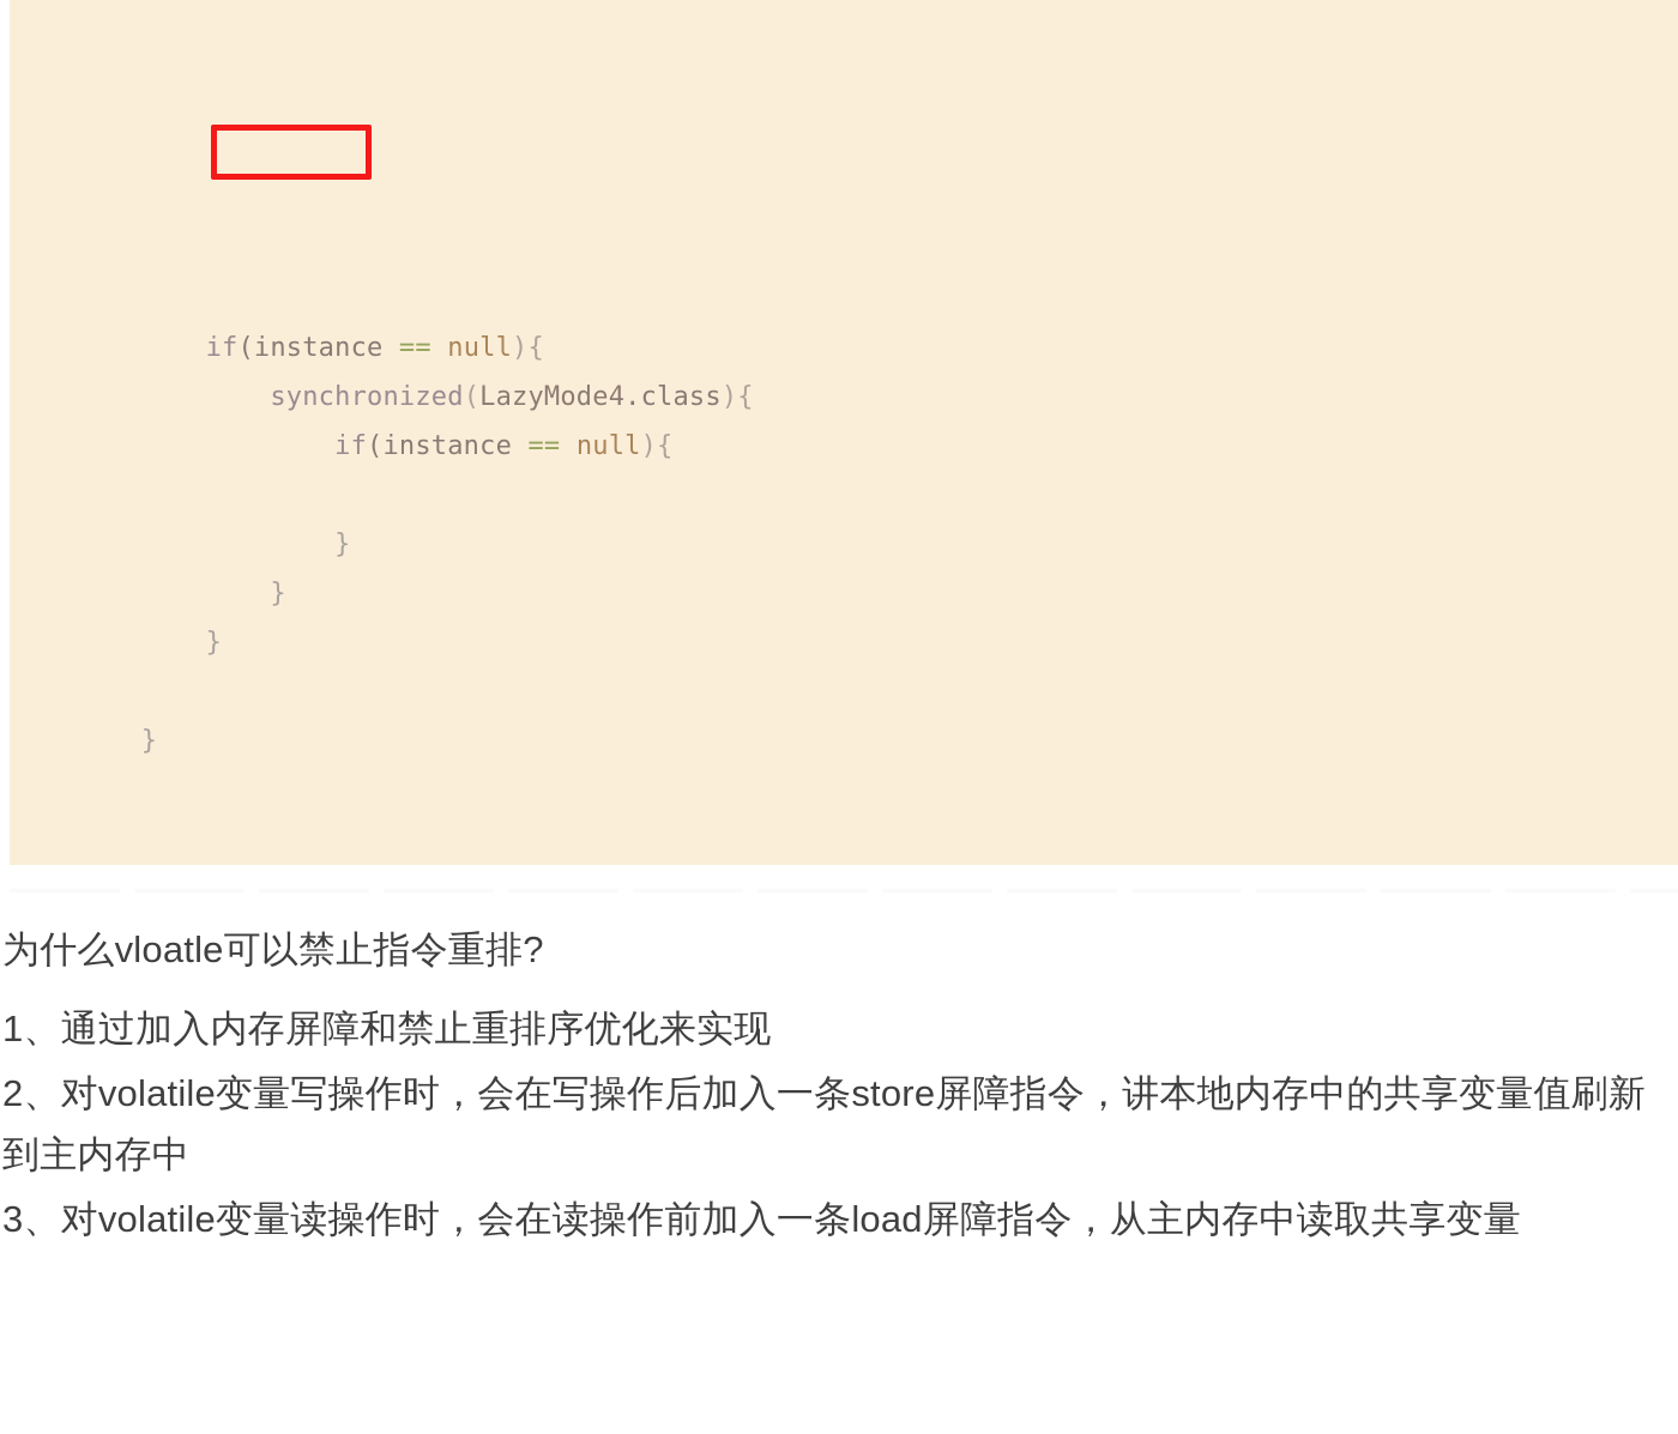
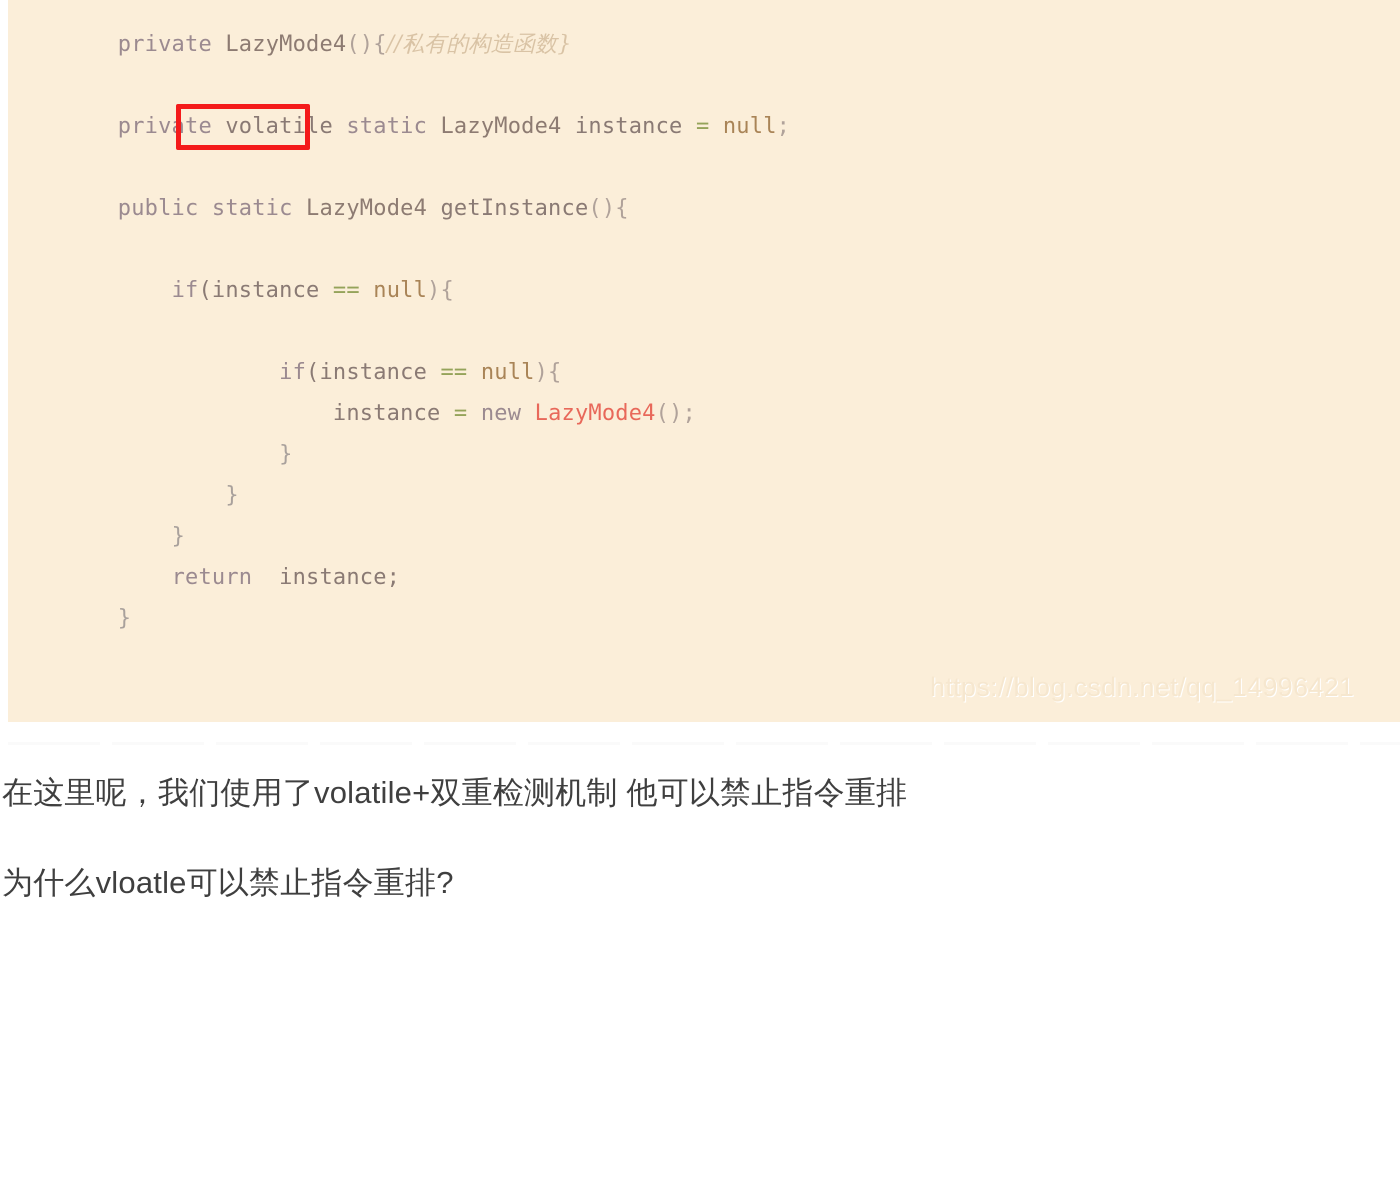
+ private LazyMode4(){//私有的构造函数}
+ private volatile static LazyMode4 instance = null;
+ public static LazyMode4 getInstance(){
  if(instance == null){
- synchronized(LazyMode4.class){
  if(instance == null){
+ instance = new LazyMode4();
  }
  }
  }
+ return instance;
  }
+ https://blog.csdn.net/qq_14996421
+ 在这里呢，我们使用了volatile+双重检测机制 他可以禁止指令重排
  为什么vloatle可以禁止指令重排?
- 1、通过加入内存屏障和禁止重排序优化来实现
- 2、对volatile变量写操作时，会在写操作后加入一条store屏障指令，讲本地内存中的共享变量值刷新到主内存中
- 3、对volatile变量读操作时，会在读操作前加入一条load屏障指令，从主内存中读取共享变量
